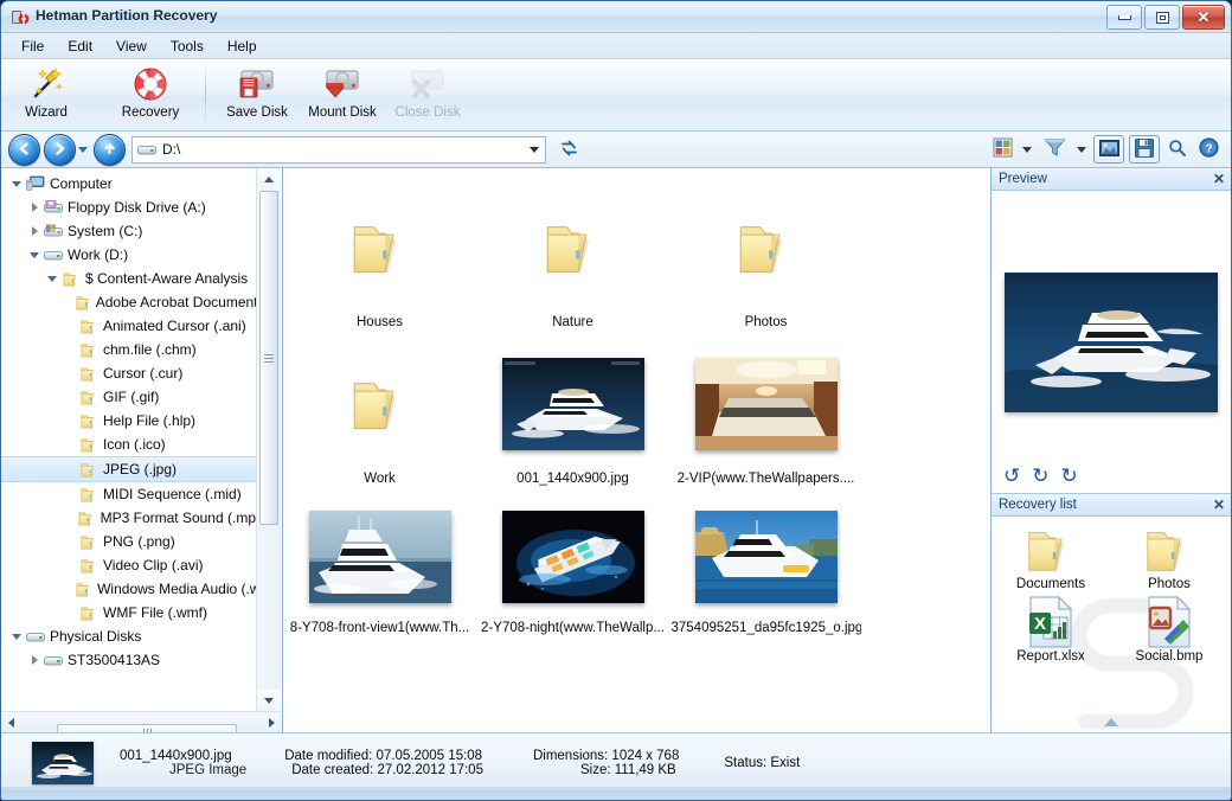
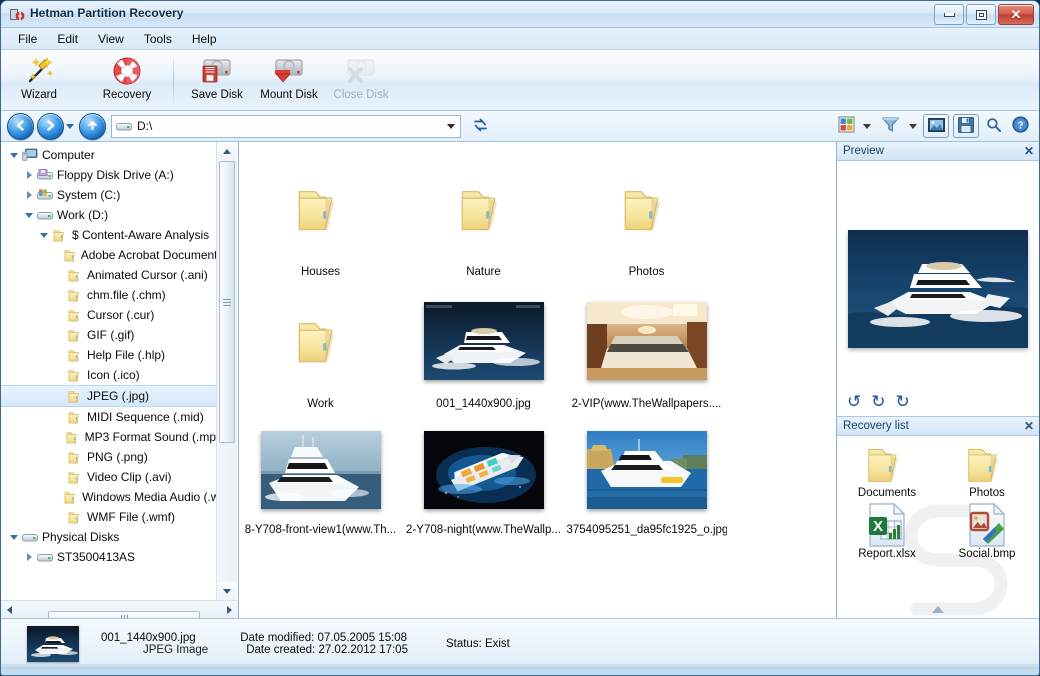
  Hetman Partition Recovery
  ✕
  File
  Edit
  View
  Tools
  Help
  Wizard
  Recovery
  Save Disk
  Mount Disk
  Close Disk
  D:\
  ?
  Computer
  Floppy Disk Drive (A:)
  System (C:)
  Work (D:)
  $ Content-Aware Analysis
  Adobe Acrobat Documen
  Animated Cursor (.ani)
  chm.file (.chm)
  Cursor (.cur)
  GIF (.gif)
  Help File (.hlp)
  Icon (.ico)
  JPEG (.jpg)
  MIDI Sequence (.mid)
  MP3 Format Sound (.mp
  PNG (.png)
  Video Clip (.avi)
  Windows Media Audio (.
  WMF File (.wmf)
  Physical Disks
  ST3500413AS
  Houses
  Nature
  Photos
  Work
  001_1440x900.jpg
  2-VIP(www.TheWallpapers....
  8-Y708-front-view1(www.Th...
  2-Y708-night(www.TheWallp...
  3754095251_da95fc1925_o.jpg
  Preview
  ✕
  ↺
  ↻
  ↻
  Recovery list
  ✕
  Documents
  Photos
  X
  Report.xlsx
  Social.bmp
  001_1440x900.jpg
  JPEG Image
  Date modified: 07.05.2005 15:08
  Date created: 27.02.2012 17:05
- Dimensions: 1024 x 768
- Size: 111,49 KB
  Status: Exist
